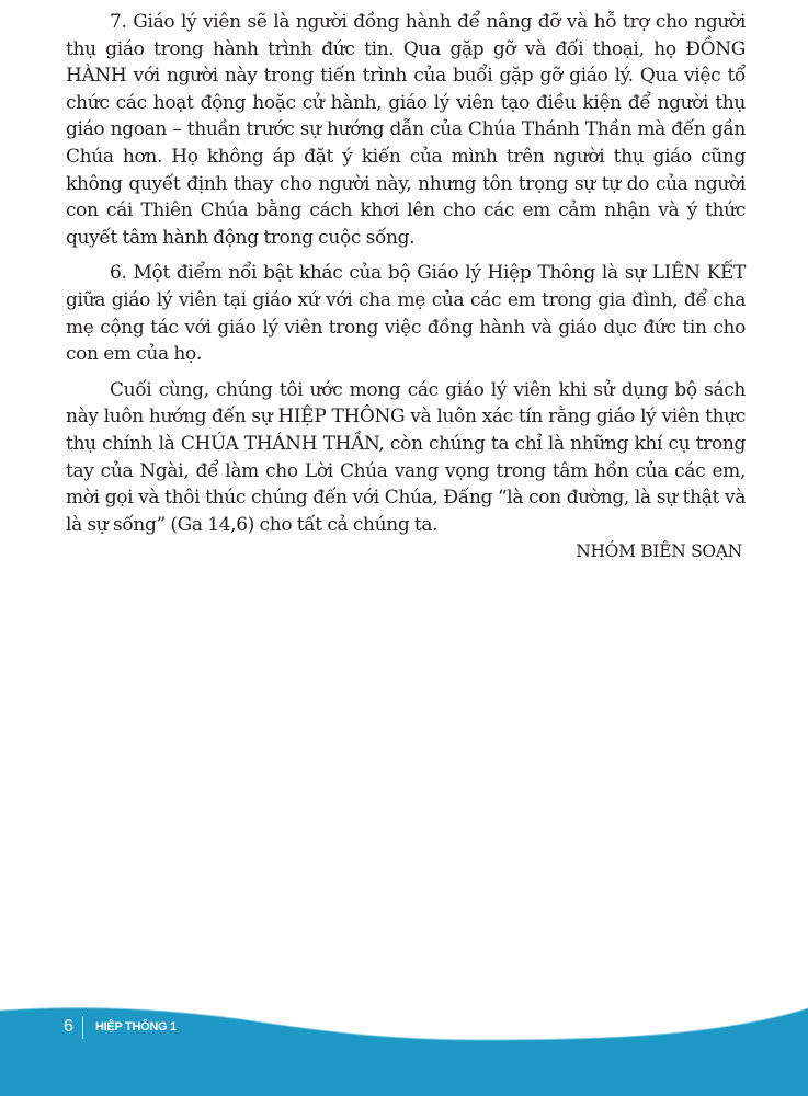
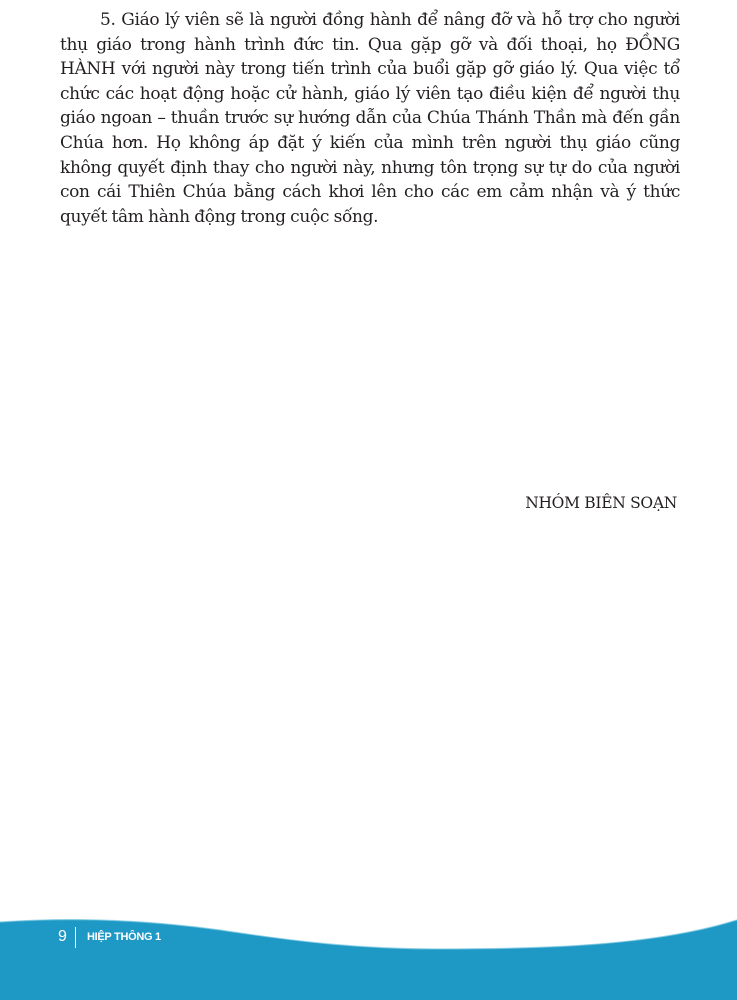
- 7. Giáo lý viên sẽ là người đồng hành để nâng đỡ và hỗ trợ cho người thụ giáo trong hành trình đức tin. Qua gặp gỡ và đối thoại, họ ĐỒNG HÀNH với người này trong tiến trình của buổi gặp gỡ giáo lý. Qua việc tổ chức các hoạt động hoặc cử hành, giáo lý viên tạo điều kiện để người thụ giáo ngoan – thuần trước sự hướng dẫn của Chúa Thánh Thần mà đến gần Chúa hơn. Họ không áp đặt ý kiến của mình trên người thụ giáo cũng không quyết định thay cho người này, nhưng tôn trọng sự tự do của người con cái Thiên Chúa bằng cách khơi lên cho các em cảm nhận và ý thức quyết tâm hành động trong cuộc sống.
+ 5. Giáo lý viên sẽ là người đồng hành để nâng đỡ và hỗ trợ cho người thụ giáo trong hành trình đức tin. Qua gặp gỡ và đối thoại, họ ĐỒNG HÀNH với người này trong tiến trình của buổi gặp gỡ giáo lý. Qua việc tổ chức các hoạt động hoặc cử hành, giáo lý viên tạo điều kiện để người thụ giáo ngoan – thuần trước sự hướng dẫn của Chúa Thánh Thần mà đến gần Chúa hơn. Họ không áp đặt ý kiến của mình trên người thụ giáo cũng không quyết định thay cho người này, nhưng tôn trọng sự tự do của người con cái Thiên Chúa bằng cách khơi lên cho các em cảm nhận và ý thức quyết tâm hành động trong cuộc sống.
- 6. Một điểm nổi bật khác của bộ Giáo lý Hiệp Thông là sự LIÊN KẾT giữa giáo lý viên tại giáo xứ với cha mẹ của các em trong gia đình, để cha mẹ cộng tác với giáo lý viên trong việc đồng hành và giáo dục đức tin cho con em của họ.
- Cuối cùng, chúng tôi ước mong các giáo lý viên khi sử dụng bộ sách này luôn hướng đến sự HIỆP THÔNG và luôn xác tín rằng giáo lý viên thực thụ chính là CHÚA THÁNH THẦN, còn chúng ta chỉ là những khí cụ trong tay của Ngài, để làm cho Lời Chúa vang vọng trong tâm hồn của các em, mời gọi và thôi thúc chúng đến với Chúa, Đấng “là con đường, là sự thật và là sự sống” (Ga 14,6) cho tất cả chúng ta.
  NHÓM BIÊN SOẠN
- 6
+ 9
  HIỆP THÔNG 1
